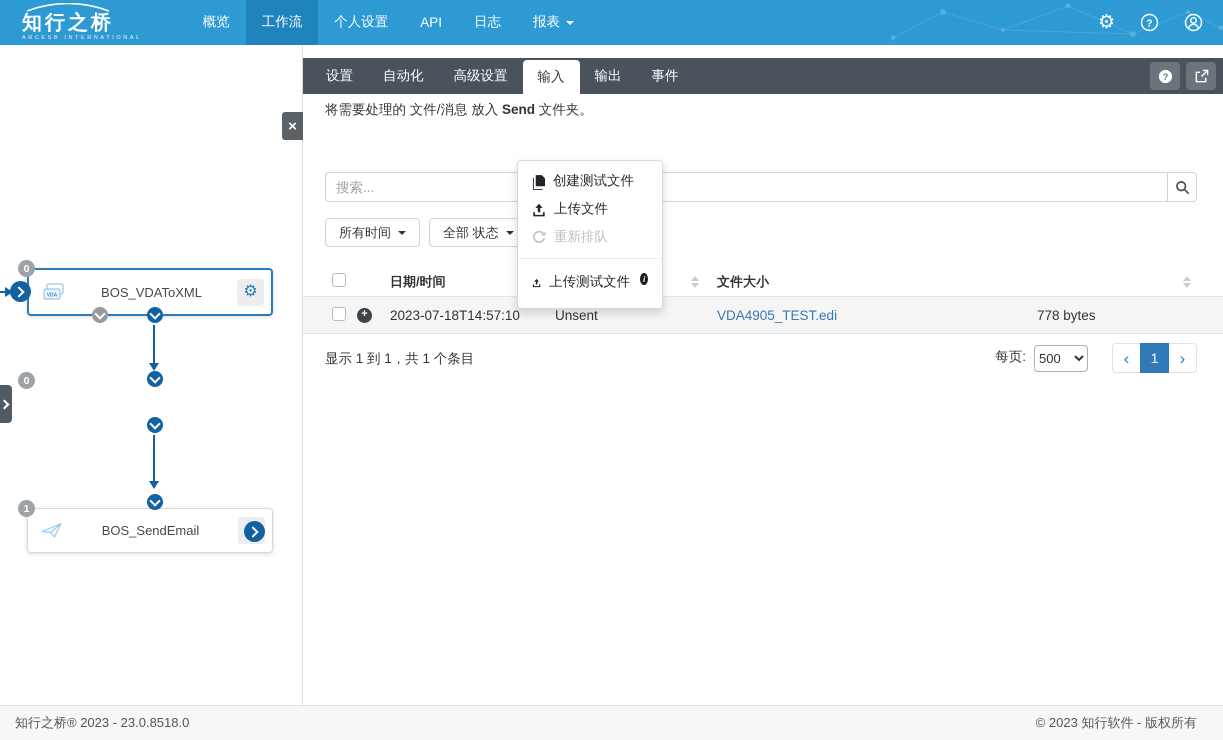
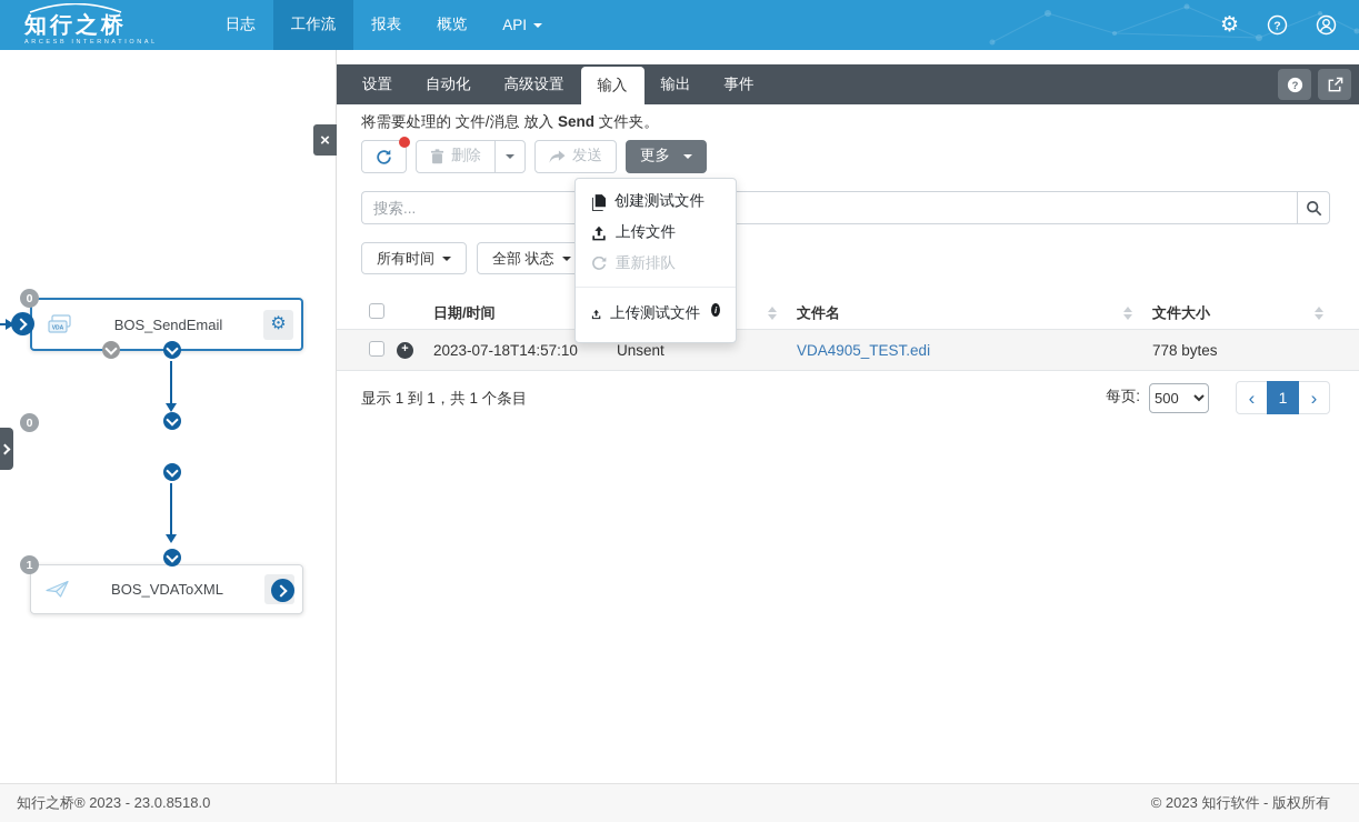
  知行之桥
- 概览
+ 日志
  工作流
- 个人设置
- API
+ 报表
- 日志
+ 概览
- 报表
+ API
  ?
  0
- BOS_VDAToXML
+ BOS_SendEmail
  0
  1
- BOS_SendEmail
+ BOS_VDAToXML
  设置
  自动化
  高级设置
  输入
  输出
  事件
  ?
  将需要处理的 文件/消息 放入 Send 文件夹。
+ 删除
+ 发送
+ 更多
  创建测试文件
  上传文件
  重新排队
  上传测试文件
  搜索...
  所有时间
  全部 状态
  日期/时间
+ 文件名
  文件大小
  2023-07-18T14:57:10
  Unsent
  VDA4905_TEST.edi
  778 bytes
  显示 1 到 1，共 1 个条目
  每页:
  500
  1
  知行之桥® 2023 - 23.0.8518.0
  © 2023 知行软件 - 版权所有
